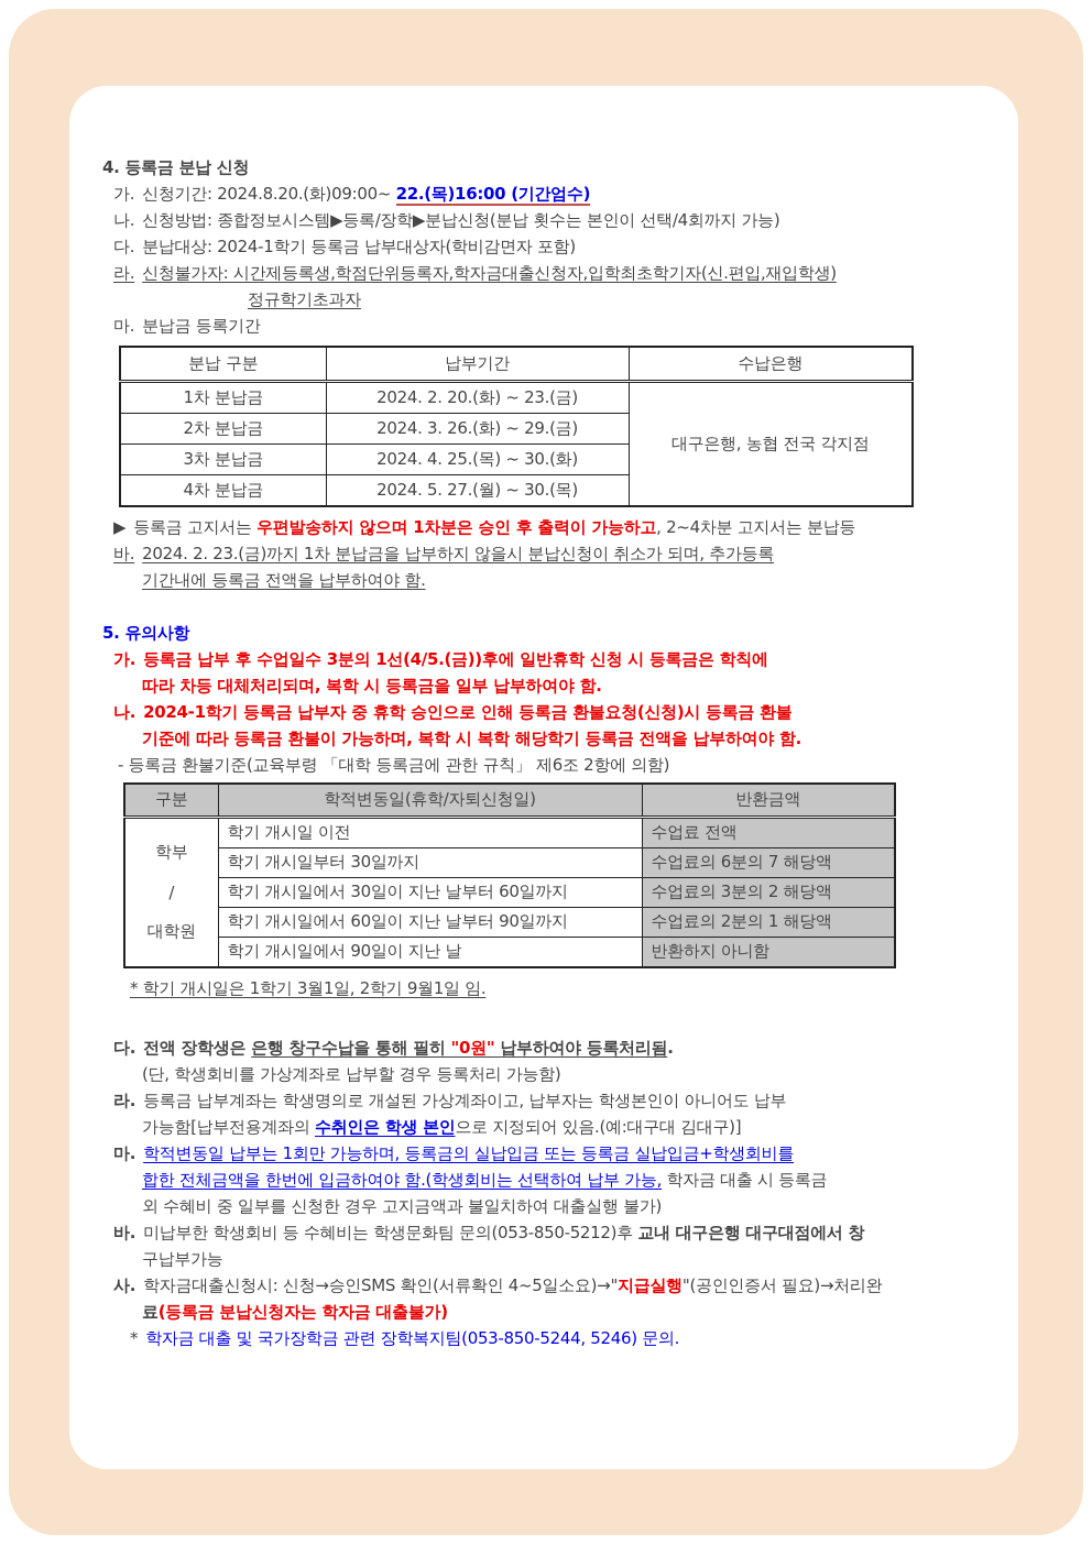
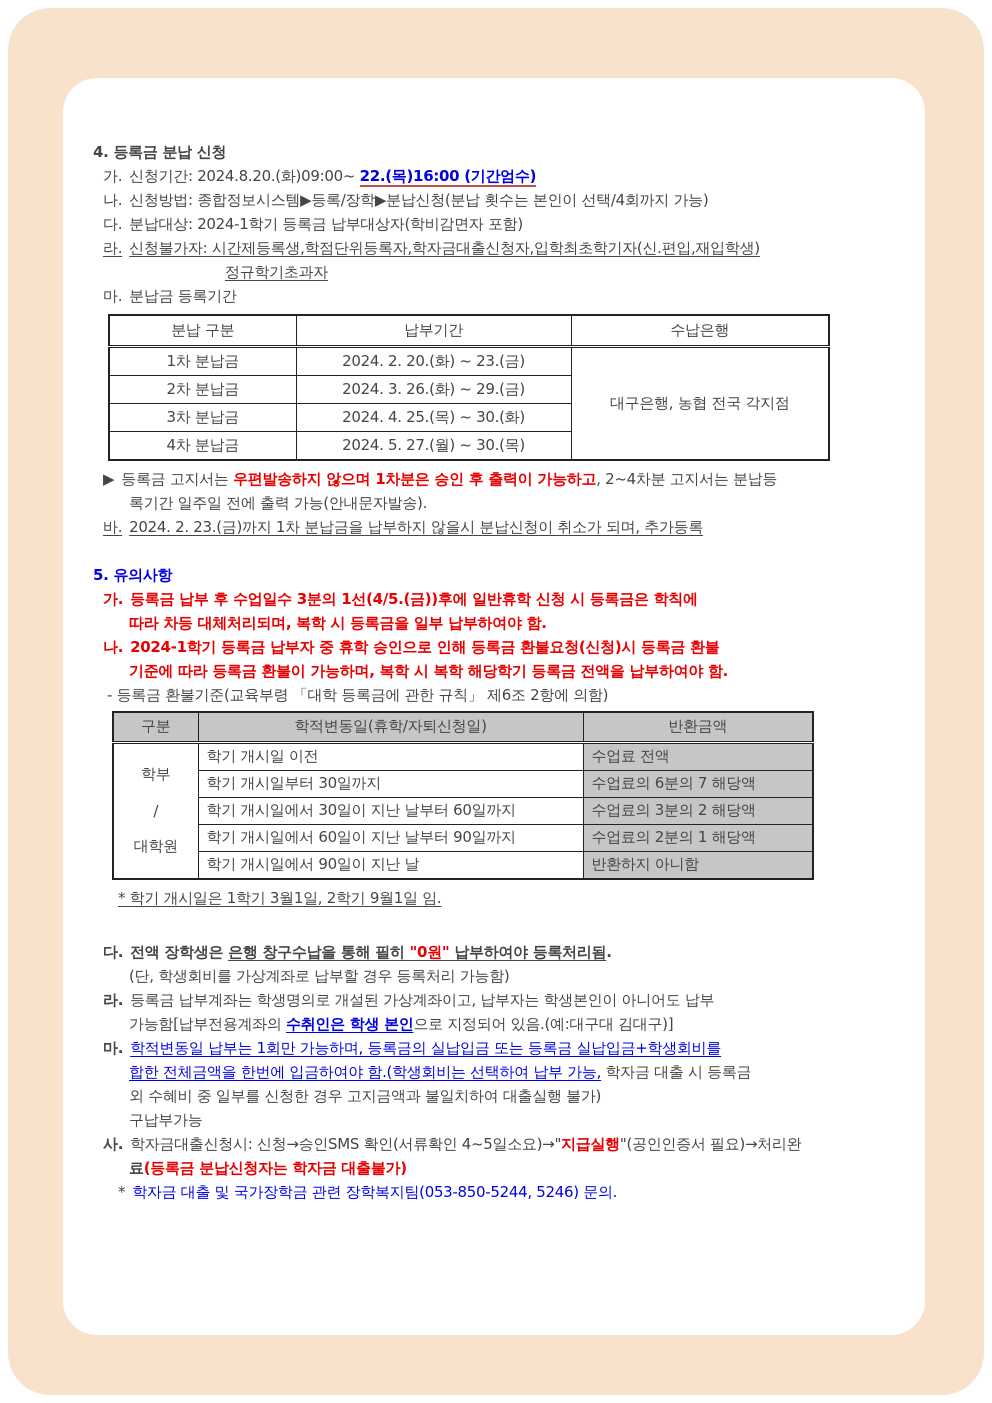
  4. 등록금 분납 신청
  가. 신청기간: 2024.8.20.(화)09:00~ 22.(목)16:00 (기간엄수)
  나. 신청방법: 종합정보시스템▶등록/장학▶분납신청(분납 횟수는 본인이 선택/4회까지 가능)
  다. 분납대상: 2024-1학기 등록금 납부대상자(학비감면자 포함)
  라. 신청불가자: 시간제등록생,학점단위등록자,학자금대출신청자,입학최초학기자(신.편입,재입학생)
  정규학기초과자
  마. 분납금 등록기간
  분납 구분	납부기간	수납은행
  1차 분납금	2024. 2. 20.(화) ~ 23.(금)	대구은행, 농협 전국 각지점
  2차 분납금	2024. 3. 26.(화) ~ 29.(금)
  3차 분납금	2024. 4. 25.(목) ~ 30.(화)
  4차 분납금	2024. 5. 27.(월) ~ 30.(목)
  ▶ 등록금 고지서는 우편발송하지 않으며 1차분은 승인 후 출력이 가능하고, 2~4차분 고지서는 분납등
+ 록기간 일주일 전에 출력 가능(안내문자발송).
  바. 2024. 2. 23.(금)까지 1차 분납금을 납부하지 않을시 분납신청이 취소가 되며, 추가등록
- 기간내에 등록금 전액을 납부하여야 함.
  5. 유의사항
  가. 등록금 납부 후 수업일수 3분의 1선(4/5.(금))후에 일반휴학 신청 시 등록금은 학칙에
  따라 차등 대체처리되며, 복학 시 등록금을 일부 납부하여야 함.
  나. 2024-1학기 등록금 납부자 중 휴학 승인으로 인해 등록금 환불요청(신청)시 등록금 환불
  기준에 따라 등록금 환불이 가능하며, 복학 시 복학 해당학기 등록금 전액을 납부하여야 함.
  - 등록금 환불기준(교육부령 「대학 등록금에 관한 규칙」 제6조 2항에 의함)
  구분	학적변동일(휴학/자퇴신청일)	반환금액
  학부 / 대학원	학기 개시일 이전	수업료 전액
  학기 개시일부터 30일까지	수업료의 6분의 7 해당액
  학기 개시일에서 30일이 지난 날부터 60일까지	수업료의 3분의 2 해당액
  학기 개시일에서 60일이 지난 날부터 90일까지	수업료의 2분의 1 해당액
  학기 개시일에서 90일이 지난 날	반환하지 아니함
  * 학기 개시일은 1학기 3월1일, 2학기 9월1일 임.
  다. 전액 장학생은 은행 창구수납을 통해 필히 "0원" 납부하여야 등록처리됨.
  (단, 학생회비를 가상계좌로 납부할 경우 등록처리 가능함)
  라. 등록금 납부계좌는 학생명의로 개설된 가상계좌이고, 납부자는 학생본인이 아니어도 납부
  가능함[납부전용계좌의 수취인은 학생 본인으로 지정되어 있음.(예:대구대 김대구)]
  마. 학적변동일 납부는 1회만 가능하며, 등록금의 실납입금 또는 등록금 실납입금+학생회비를
  합한 전체금액을 한번에 입금하여야 함.(학생회비는 선택하여 납부 가능, 학자금 대출 시 등록금
  외 수혜비 중 일부를 신청한 경우 고지금액과 불일치하여 대출실행 불가)
- 바. 미납부한 학생회비 등 수혜비는 학생문화팀 문의(053-850-5212)후 교내 대구은행 대구대점에서 창
  구납부가능
  사. 학자금대출신청시: 신청→승인SMS 확인(서류확인 4~5일소요)→"지급실행"(공인인증서 필요)→처리완
  료(등록금 분납신청자는 학자금 대출불가)
  * 학자금 대출 및 국가장학금 관련 장학복지팀(053-850-5244, 5246) 문의.
